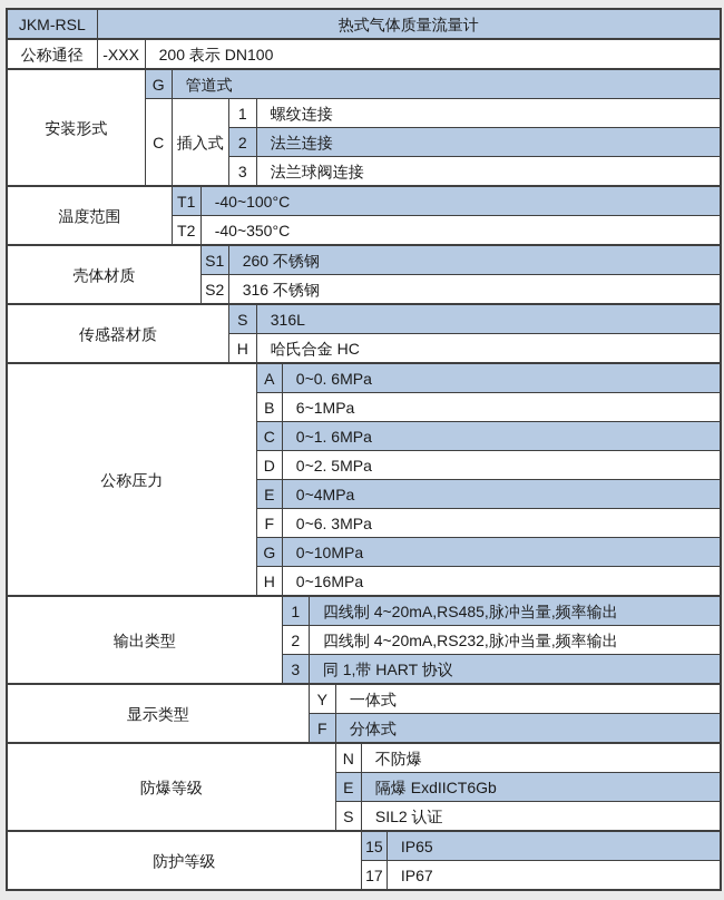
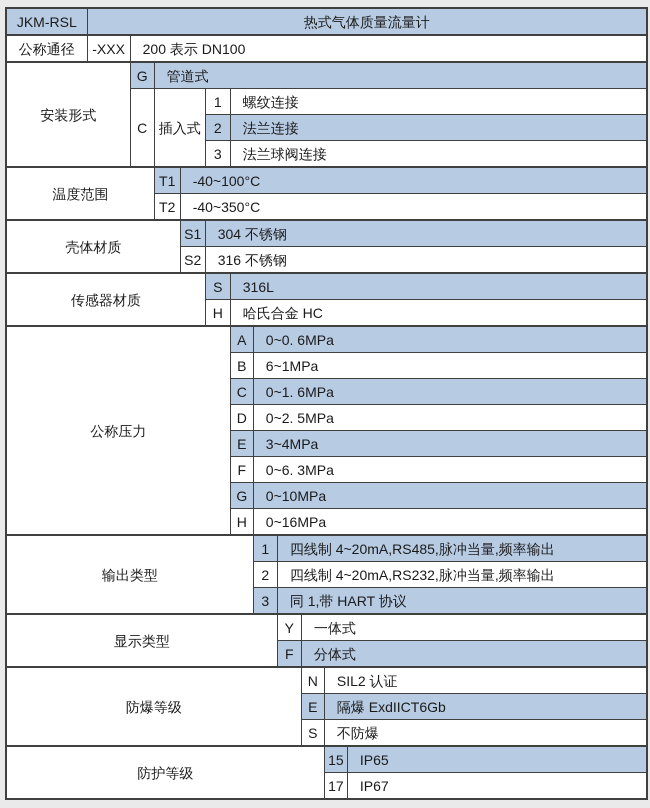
  JKM-RSL	热式气体质量流量计
  公称通径	-XXX	200 表示 DN100
  安装形式	G	管道式
  C	插入式	1	螺纹连接
  2	法兰连接
  3	法兰球阀连接
  温度范围	T1	-40~100°C
  T2	-40~350°C
- 壳体材质	S1	260 不锈钢
+ 壳体材质	S1	304 不锈钢
  S2	316 不锈钢
  传感器材质	S	316L
  H	哈氏合金 HC
  公称压力	A	0~0. 6MPa
  B	6~1MPa
  C	0~1. 6MPa
  D	0~2. 5MPa
- E	0~4MPa
+ E	3~4MPa
  F	0~6. 3MPa
  G	0~10MPa
  H	0~16MPa
  输出类型	1	四线制 4~20mA,RS485,脉冲当量,频率输出
  2	四线制 4~20mA,RS232,脉冲当量,频率输出
  3	同 1,带 HART 协议
  显示类型	Y	一体式
  F	分体式
- 防爆等级	N	不防爆
+ 防爆等级	N	SIL2 认证
  E	隔爆 ExdIICT6Gb
- S	SIL2 认证
+ S	不防爆
  防护等级	15	IP65
  17	IP67
